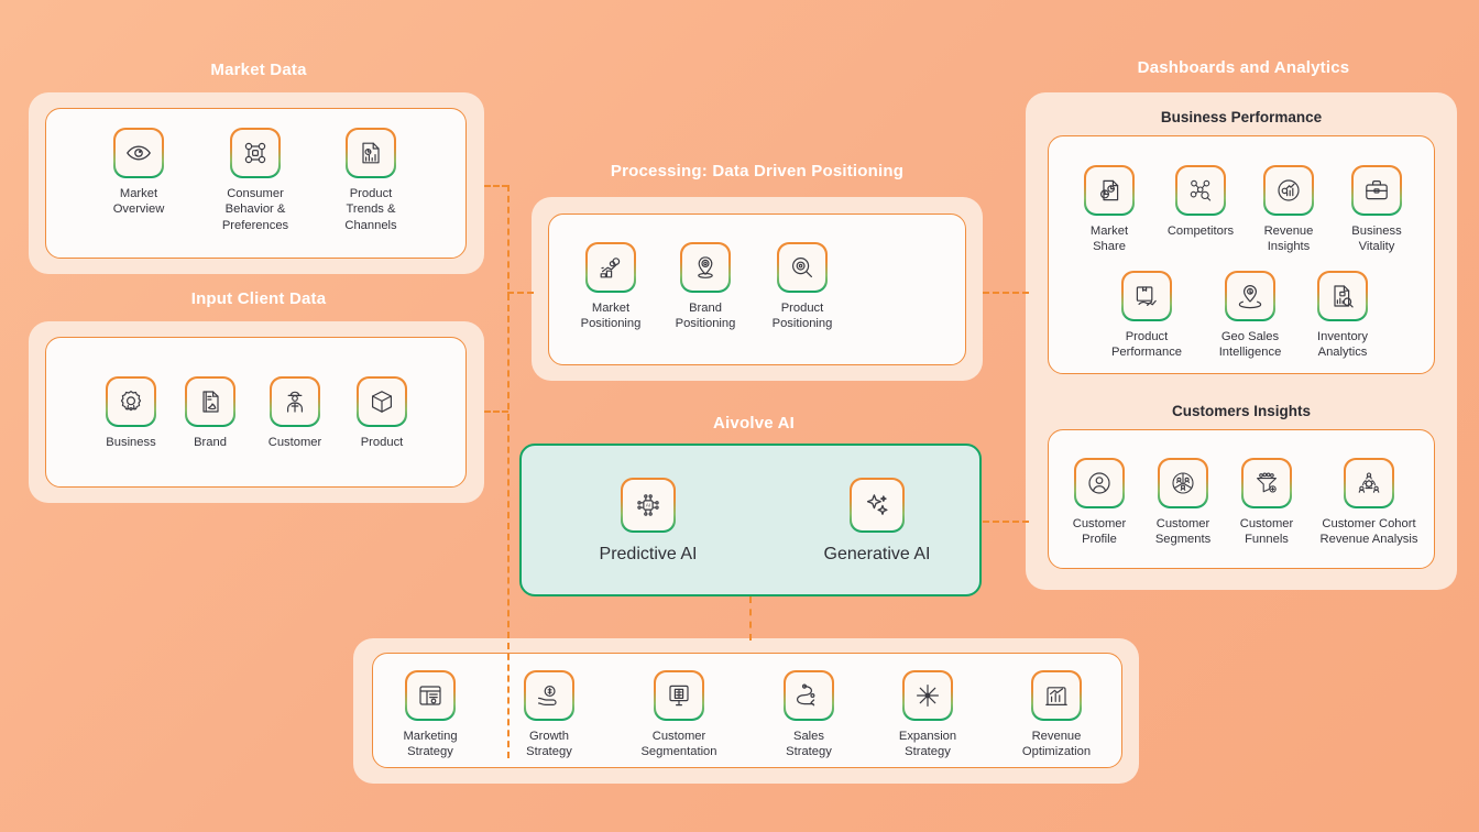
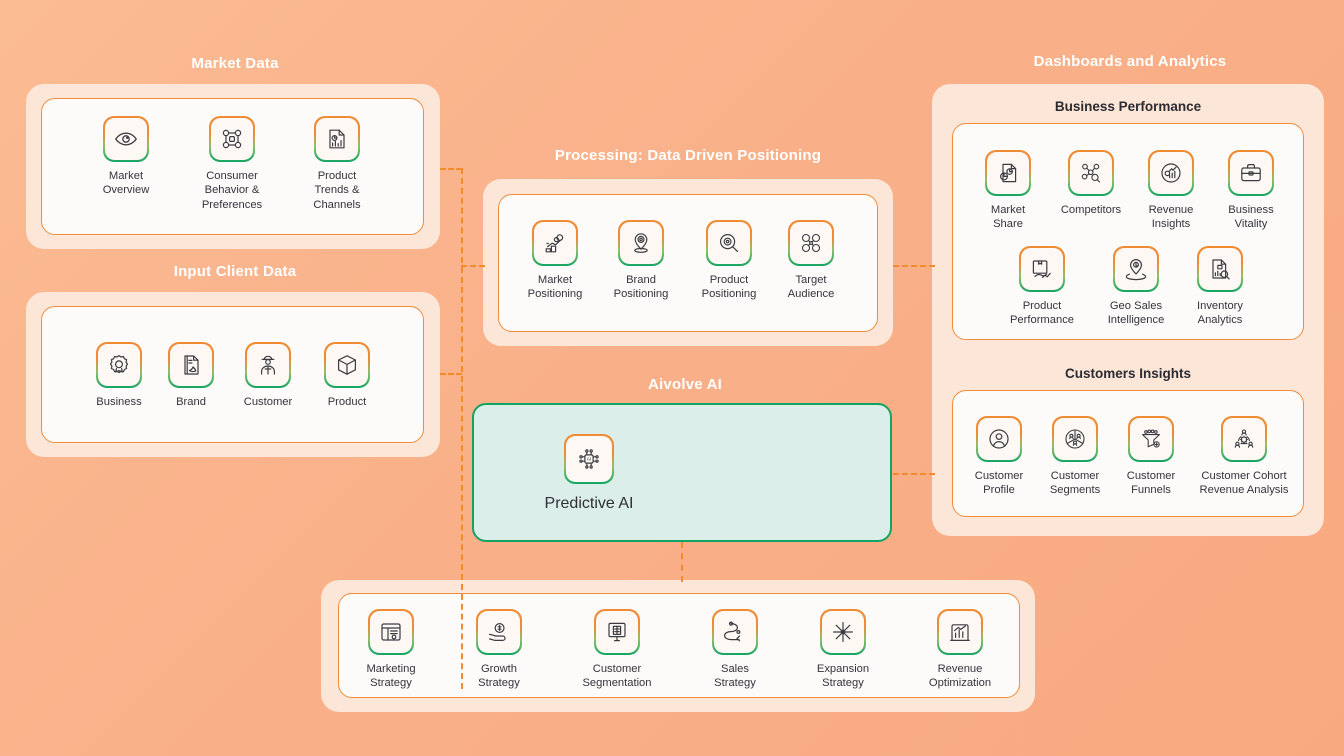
  Market Data
  Market
  Overview
  Consumer
  Behavior &
  Preferences
  Product
  Trends &
  Channels
  Input Client Data
  Business
  Brand
  Customer
  Product
  Processing: Data Driven Positioning
  Market
  Positioning
  Brand
  Positioning
  Product
  Positioning
+ Target
+ Audience
  Aivolve AI
  Predictive AI
- Generative AI
  Dashboards and Analytics
  Business Performance
  Market
  Share
  Competitors
  Revenue
  Insights
  Business
  Vitality
  Product
  Performance
  Geo Sales
  Intelligence
  Inventory
  Analytics
  Customers Insights
  Customer
  Profile
  Customer
  Segments
  Customer
  Funnels
  Customer Cohort
  Revenue Analysis
  Marketing
  Strategy
  Growth
  Strategy
  Customer
  Segmentation
  Sales
  Strategy
  Expansion
  Strategy
  Revenue
  Optimization
